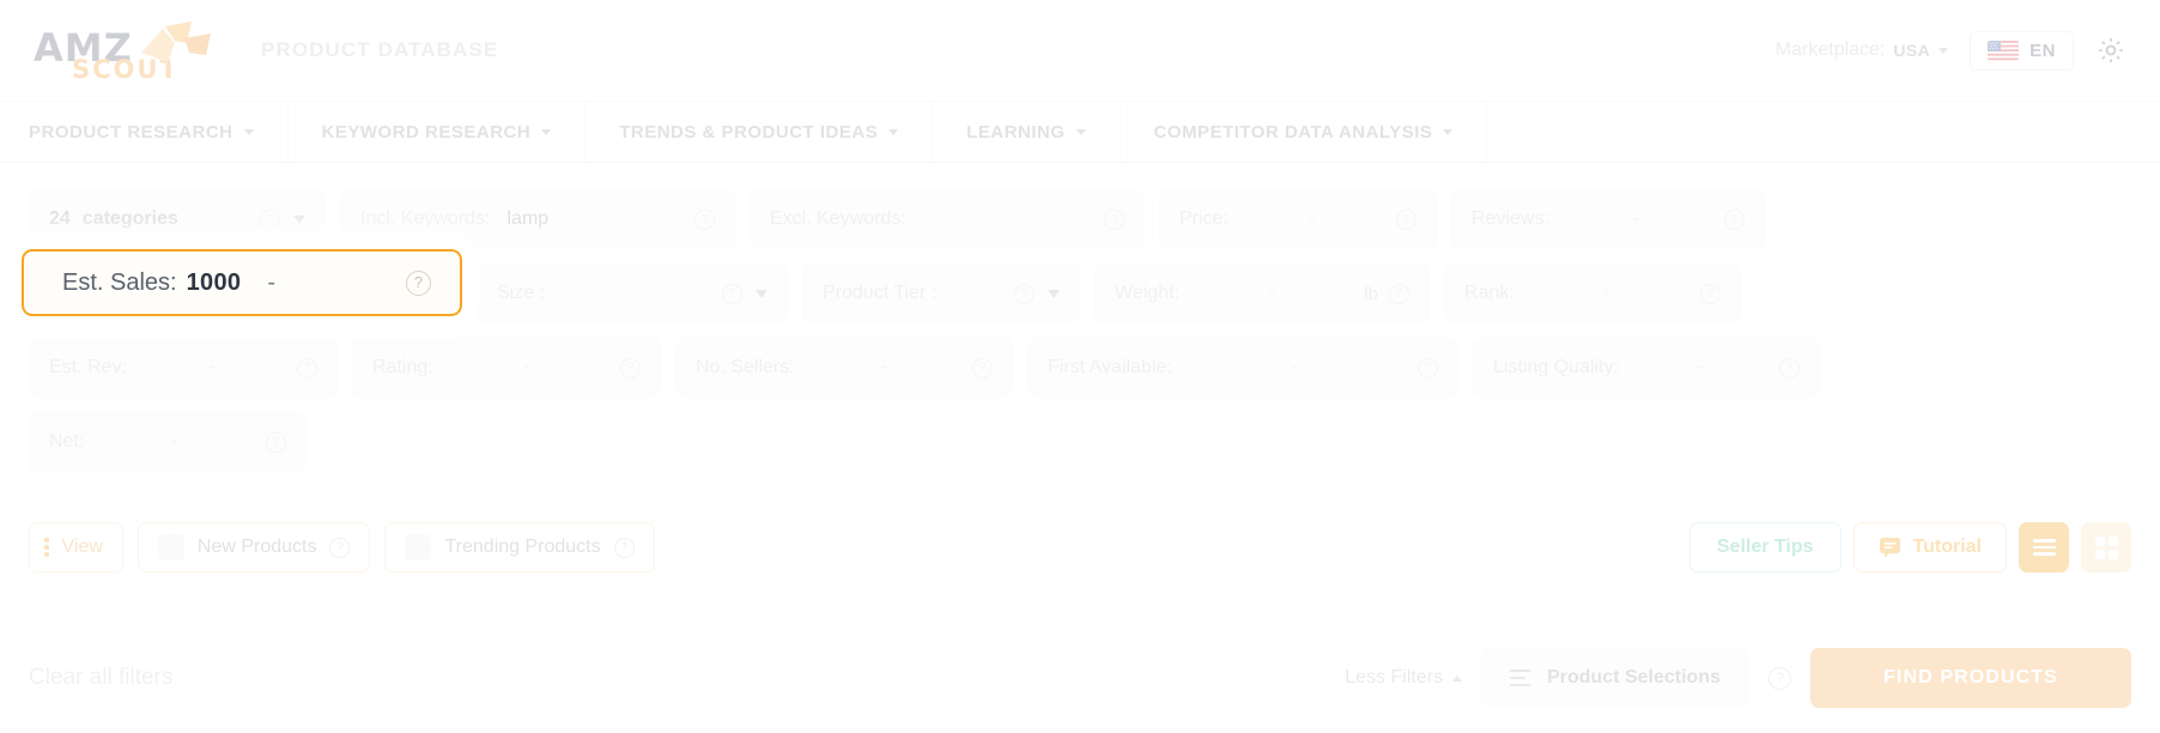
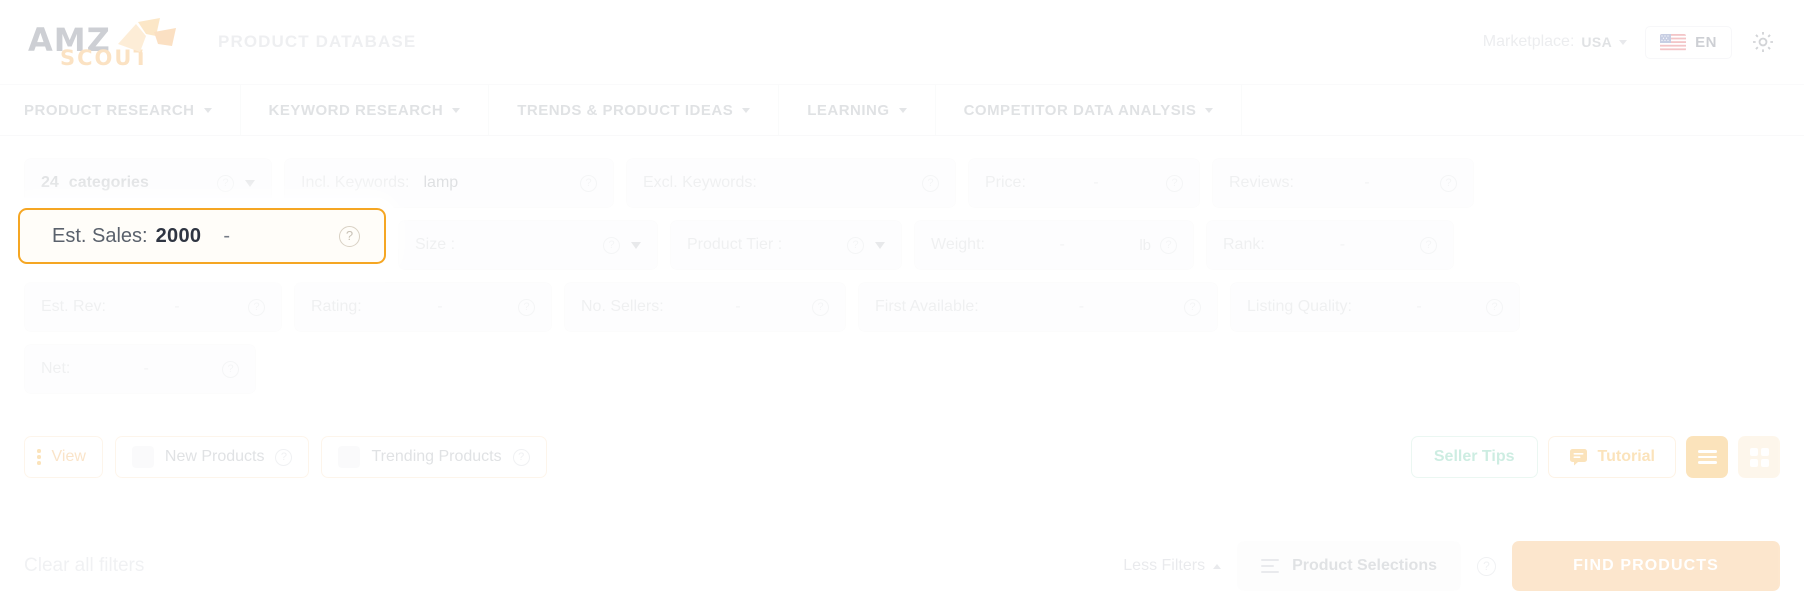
  AMZ
  SCOUT
  USA
  EN
  PRODUCT RESEARCH
  KEYWORD RESEARCH
  TRENDS & PRODUCT IDEAS
  LEARNING
  COMPETITOR DATA ANALYSIS
  24
  categories
  lamp
  Est. Sales:
- 1000
+ 2000
  -
  ?
  View
  New Products
  Trending Products
  Seller Tips
  Tutorial
  Product Selections
  FIND PRODUCTS
